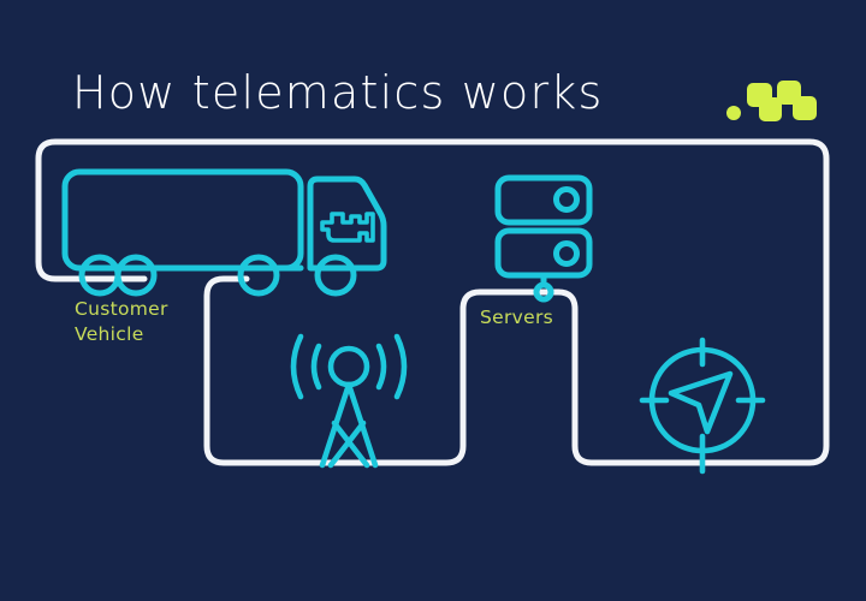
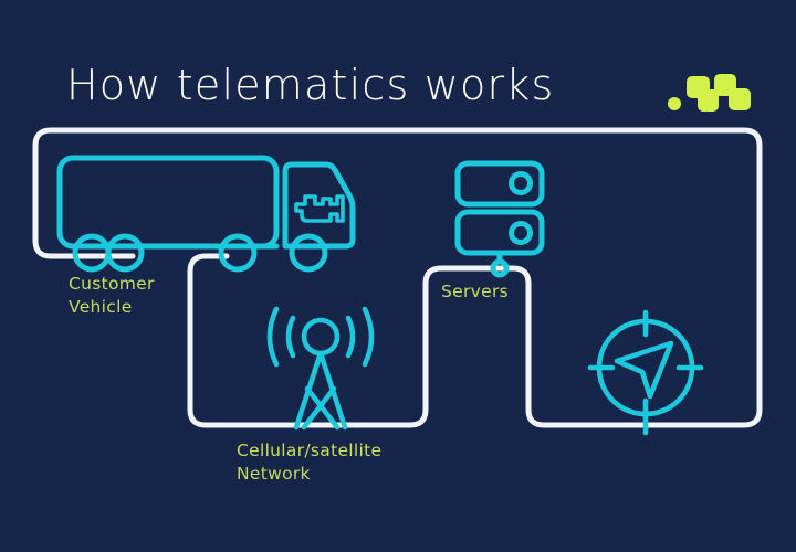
  How telematics works
  Customer
  Vehicle
+ Cellular/satellite
+ Network
  Servers
